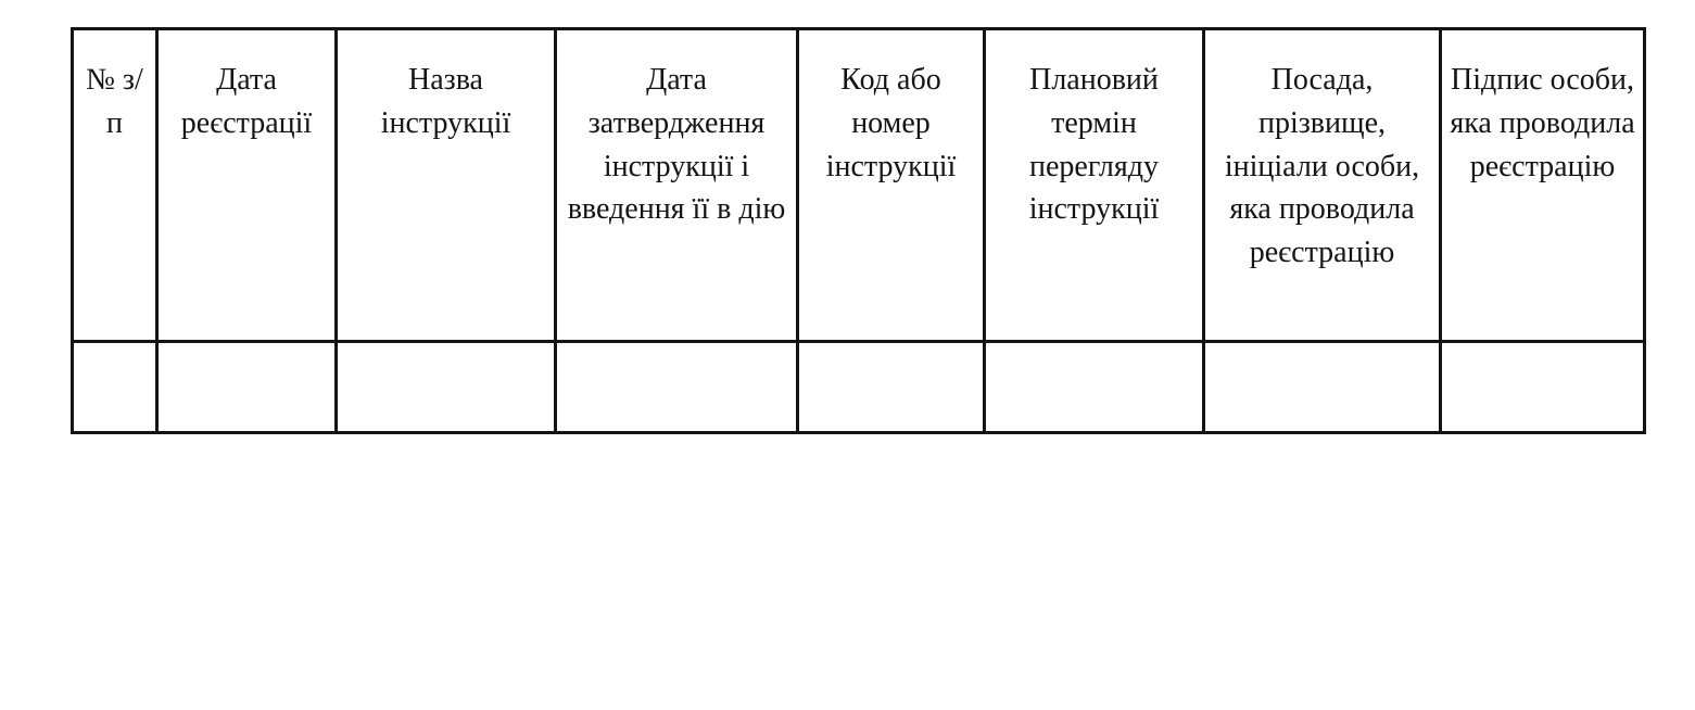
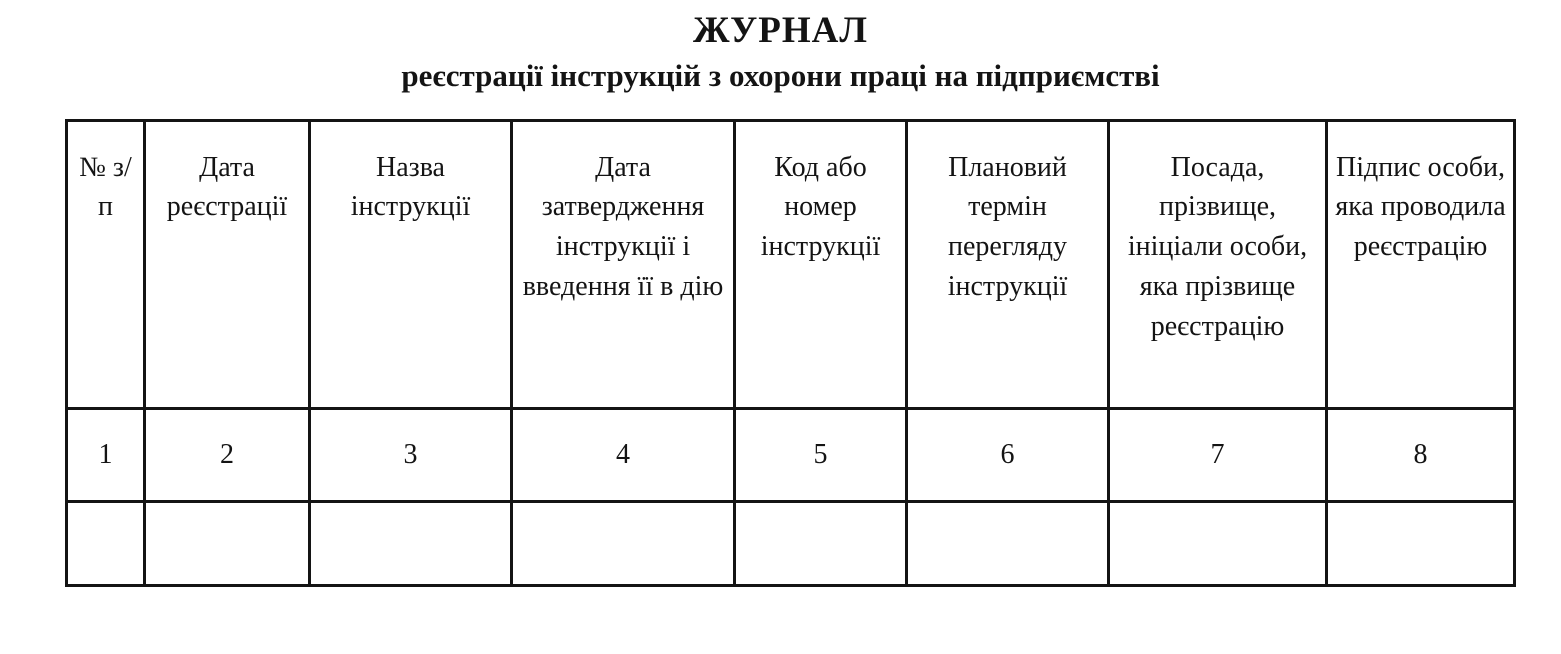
+ ЖУРНАЛ
+ реєстрації інструкцій з охорони праці на підприємстві
- № з/п	Дата реєстрації	Назва інструкції	Дата затвердження інструкції і введення її в дію	Код або номер інструкції	Плановий термін перегляду інструкції	Посада, прізвище, ініціали особи, яка проводила реєстрацію	Підпис особи, яка проводила реєстрацію
+ № з/п	Дата реєстрації	Назва інструкції	Дата затвердження інструкції і введення її в дію	Код або номер інструкції	Плановий термін перегляду інструкції	Посада, прізвище, ініціали особи, яка прізвище реєстрацію	Підпис особи, яка проводила реєстрацію
+ 1	2	3	4	5	6	7	8
